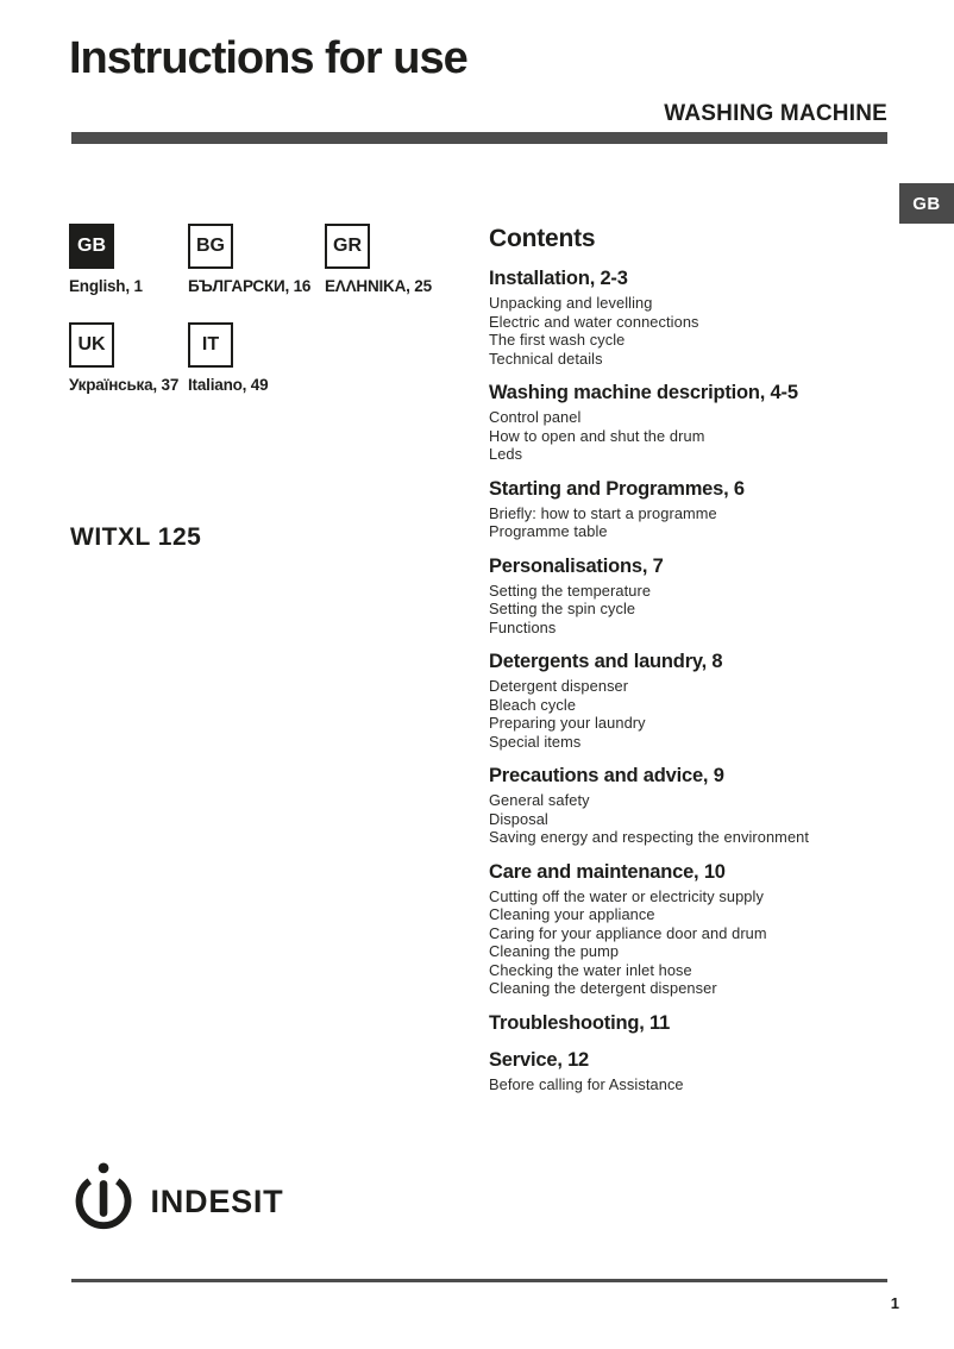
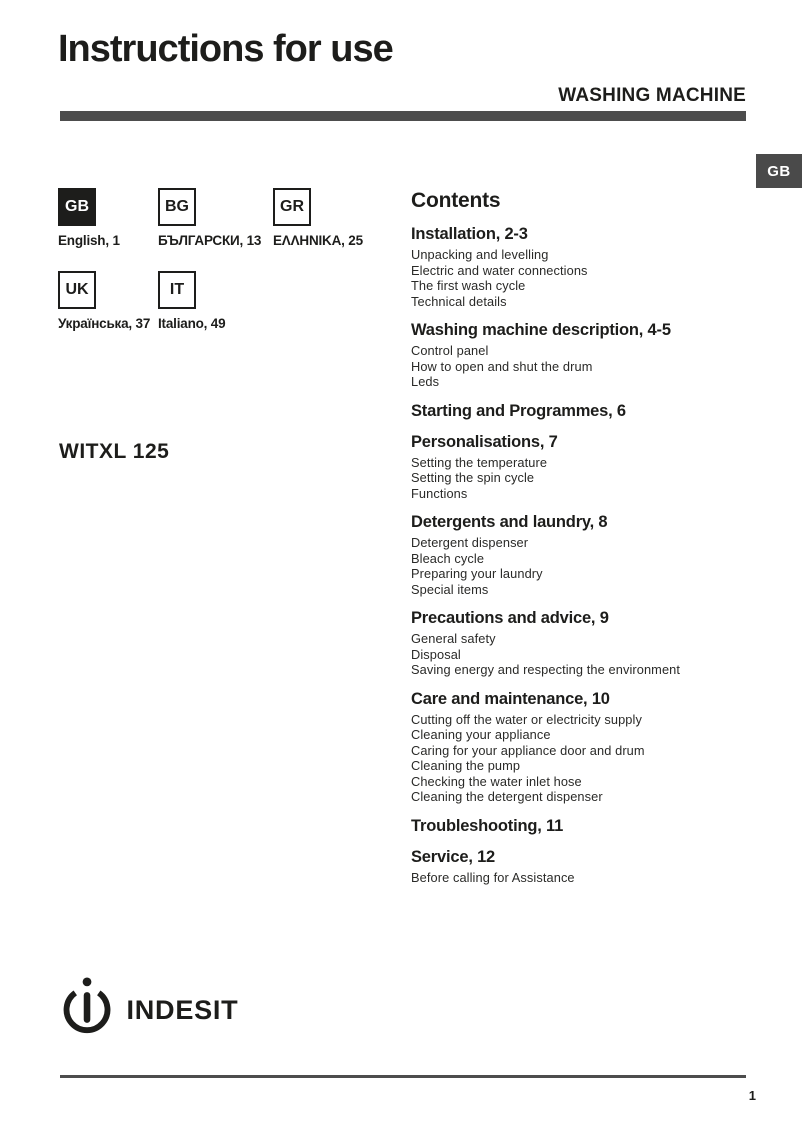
  Instructions for use
  WASHING MACHINE
  GB
  GB
  English, 1
  BG
- БЪЛГАРСКИ, 16
+ БЪЛГАРСКИ, 13
  GR
  ΕΛΛΗΝΙΚΑ, 25
  UK
  Українська, 37
  IT
  Italiano, 49
  WITXL 125
  Contents
  Installation, 2-3
  Unpacking and levelling
  Electric and water connections
  The first wash cycle
  Technical details
  Washing machine description, 4-5
  Control panel
  How to open and shut the drum
  Leds
  Starting and Programmes, 6
- Briefly: how to start a programme
- Programme table
  Personalisations, 7
  Setting the temperature
  Setting the spin cycle
  Functions
  Detergents and laundry, 8
  Detergent dispenser
  Bleach cycle
  Preparing your laundry
  Special items
  Precautions and advice, 9
  General safety
  Disposal
  Saving energy and respecting the environment
  Care and maintenance, 10
  Cutting off the water or electricity supply
  Cleaning your appliance
  Caring for your appliance door and drum
  Cleaning the pump
  Checking the water inlet hose
  Cleaning the detergent dispenser
  Troubleshooting, 11
  Service, 12
  Before calling for Assistance
  INDESIT
  1
